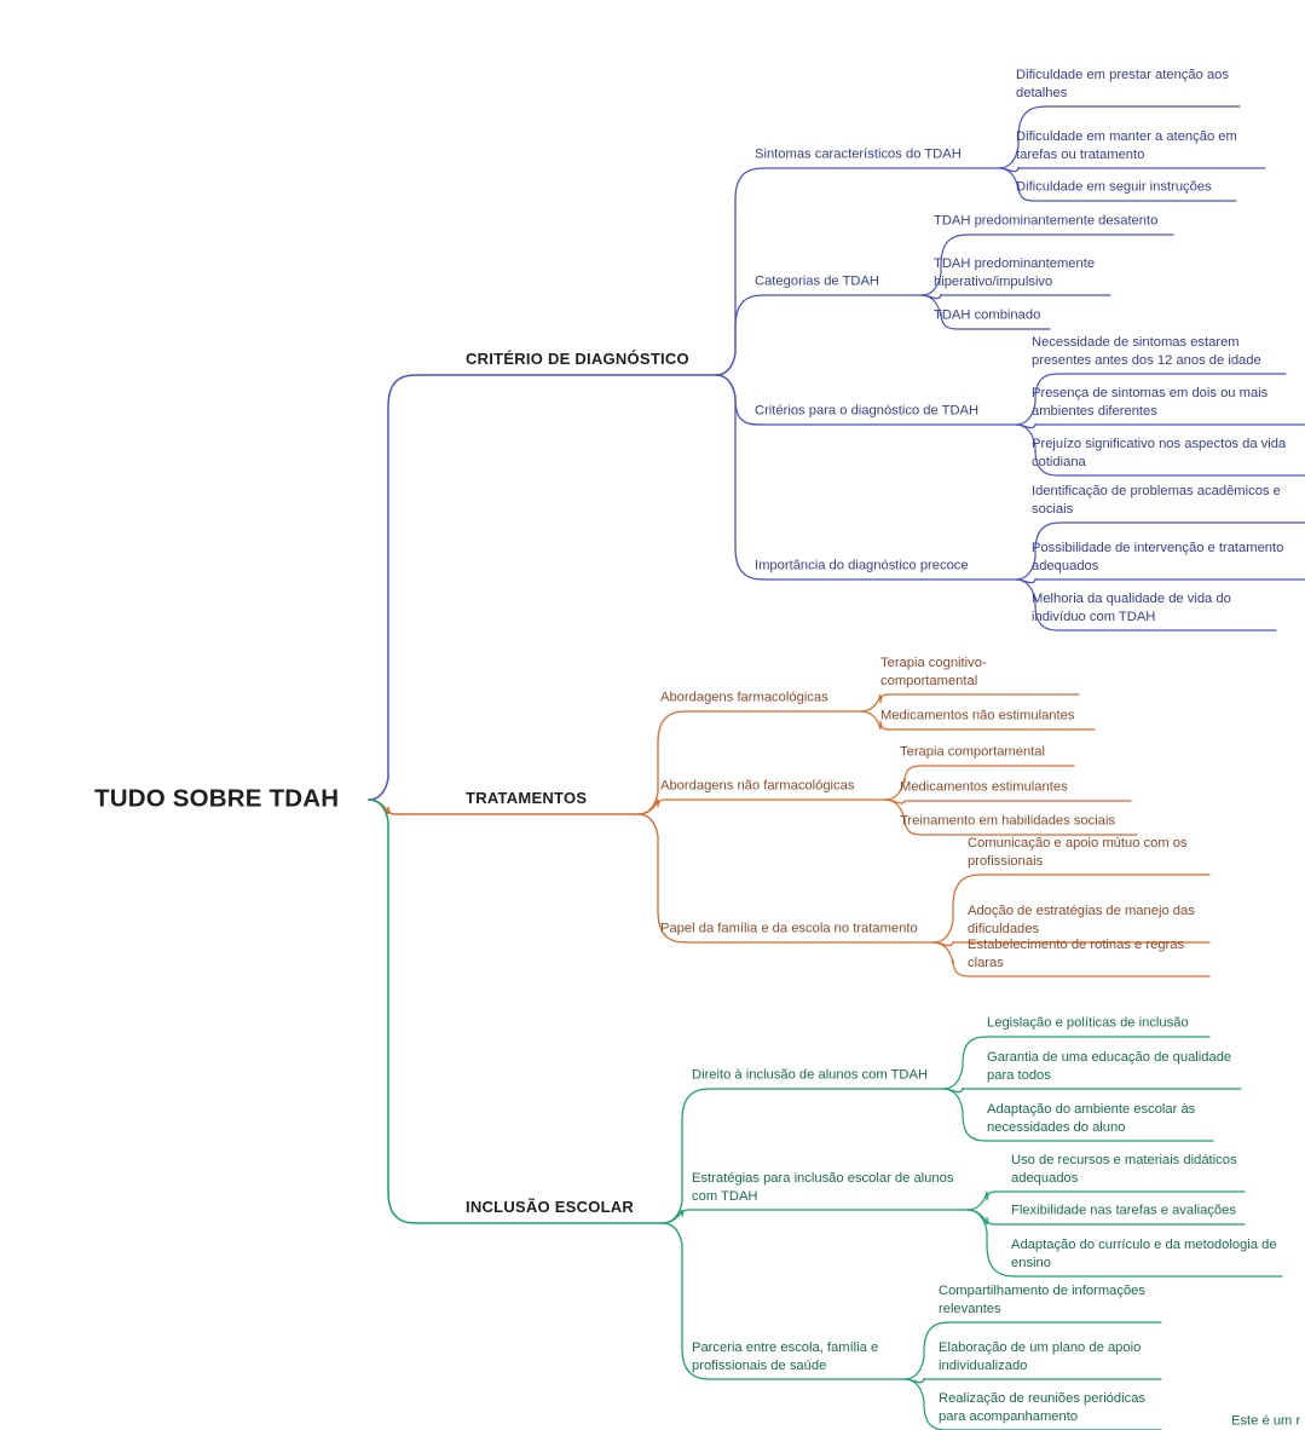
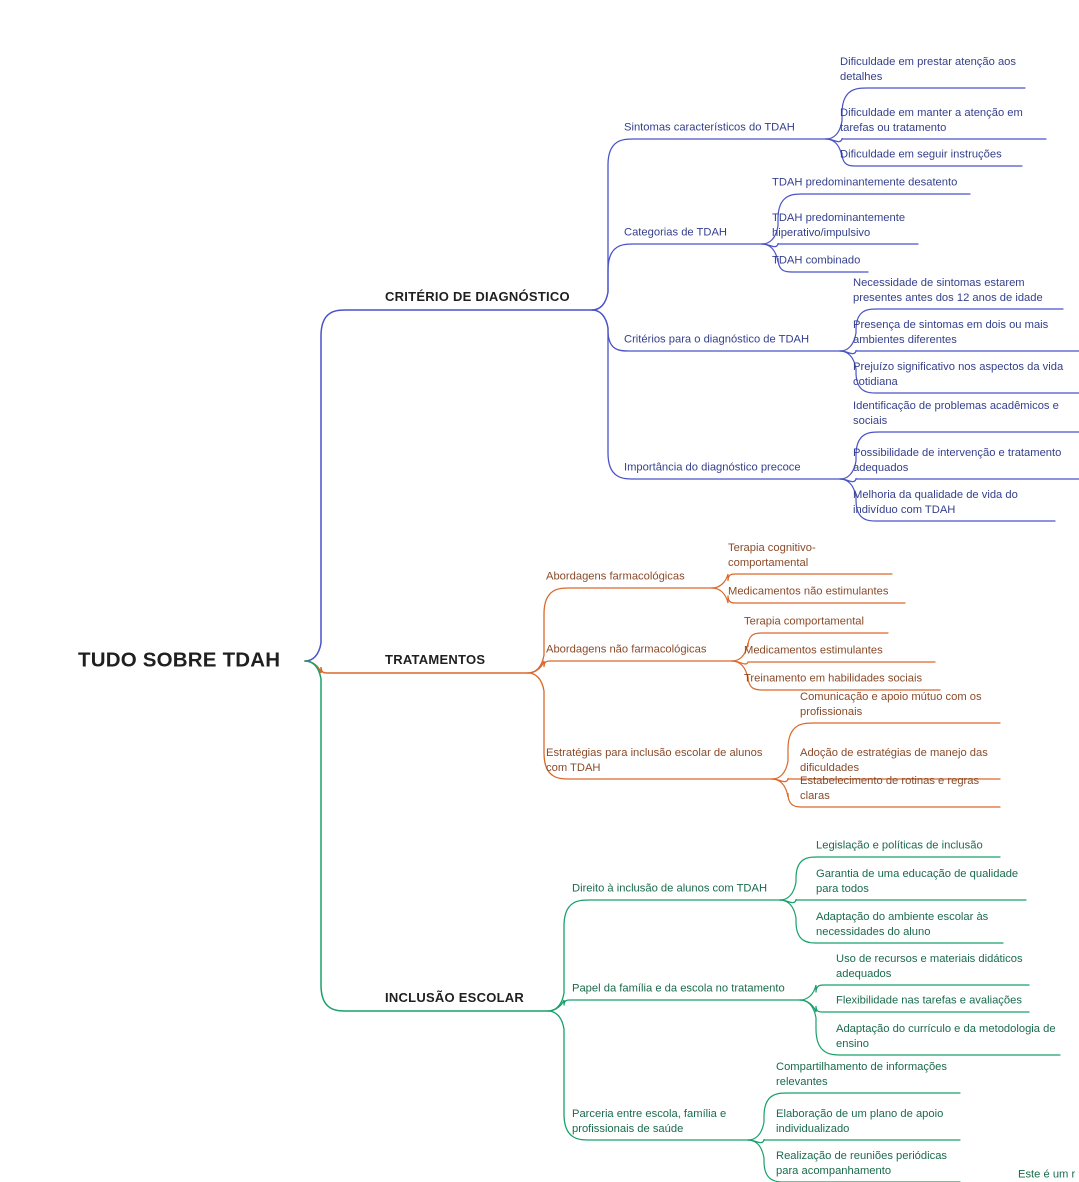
  TUDO SOBRE TDAH
  CRITÉRIO DE DIAGNÓSTICO
  Sintomas característicos do TDAH
  Difi­culdade em prestar atenção aos detalhes
  Dificuldade em manter a atenção em tarefas ou tratamento
  Dificuldade em seguir instruções
  Categorias de TDAH
  TDAH predominantemente desatento
  TDAH predominantemente hiperativo/impulsivo
  TDAH combinado
  Critérios para o diagnóstico de TDAH
  Necessidade de sintomas estarem presentes antes dos 12 anos de idade
  Presença de sintomas em dois ou mais ambientes diferentes
  Prejuízo significativo nos aspectos da vida cotidiana
  Importância do diagnóstico precoce
  Identificação de problemas acadêmicos e sociais
  Possibilidade de intervenção e tratamento adequados
  Melhoria da qualidade de vida do indivíduo com TDAH
  TRATAMENTOS
  Abordagens farmacológicas
  Terapia cognitivo-comportamental
  Medicamentos não estimulantes
  Abordagens não farmacológicas
  Terapia comportamental
  Medicamentos estimulantes
  Treinamento em habilidades sociais
- Papel da família e da escola no tratamento
+ Estratégias para inclusão escolar de alunos com TDAH
  Comunicação e apoio mútuo com os profissionais
  Adoção de estratégias de manejo das dificuldades
  Estabelecimento de rotinas e regras claras
  INCLUSÃO ESCOLAR
  Direito à inclusão de alunos com TDAH
  Legislação e políticas de inclusão
  Garantia de uma educação de qualidade para todos
  Adaptação do ambiente escolar às necessidades do aluno
- Estratégias para inclusão escolar de alunos com TDAH
+ Papel da família e da escola no tratamento
  Uso de recursos e materiais didáticos adequados
  Flexibilidade nas tarefas e avaliações
  Adaptação do currículo e da metodologia de ensino
  Parceria entre escola, família e profissionais de saúde
  Compartilhamento de informações relevantes
  Elaboração de um plano de apoio individualizado
  Realização de reuniões periódicas para acompanhamento
  Este é um r
